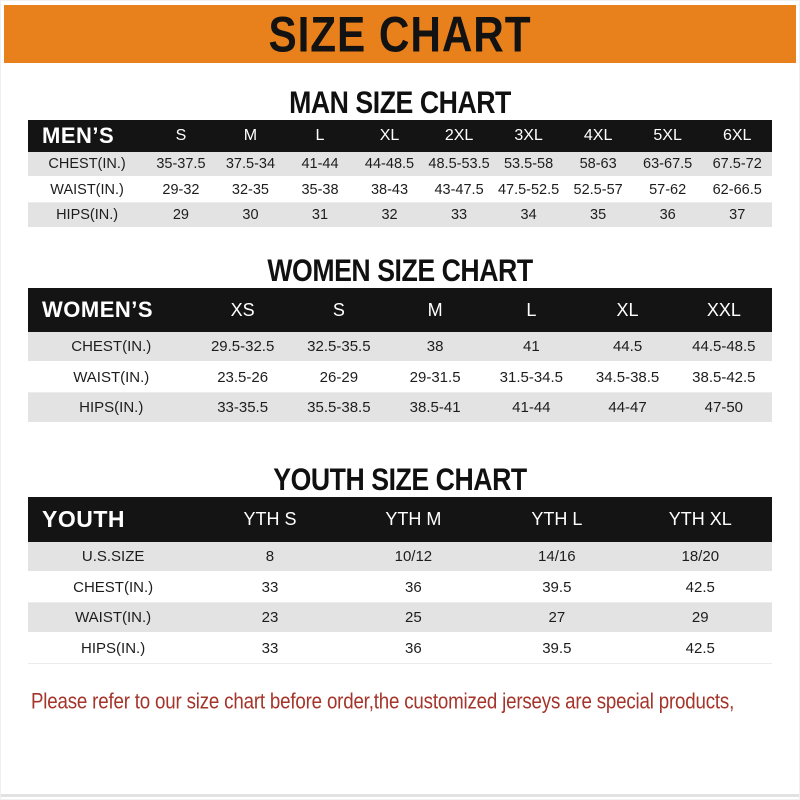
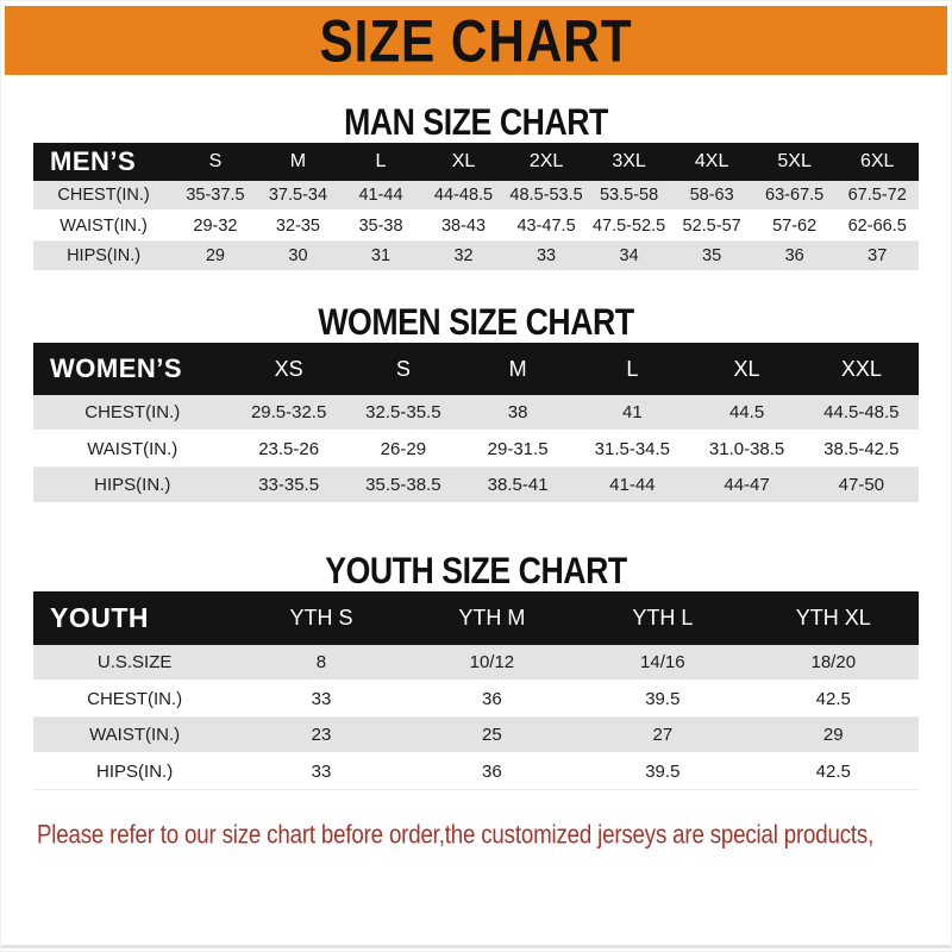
  SIZE CHART
  MAN SIZE CHART
  MEN’S	S	M	L	XL	2XL	3XL	4XL	5XL	6XL
  CHEST(IN.)	35-37.5	37.5-34	41-44	44-48.5	48.5-53.5	53.5-58	58-63	63-67.5	67.5-72
  WAIST(IN.)	29-32	32-35	35-38	38-43	43-47.5	47.5-52.5	52.5-57	57-62	62-66.5
  HIPS(IN.)	29	30	31	32	33	34	35	36	37
  WOMEN SIZE CHART
  WOMEN’S	XS	S	M	L	XL	XXL
  CHEST(IN.)	29.5-32.5	32.5-35.5	38	41	44.5	44.5-48.5
- WAIST(IN.)	23.5-26	26-29	29-31.5	31.5-34.5	34.5-38.5	38.5-42.5
+ WAIST(IN.)	23.5-26	26-29	29-31.5	31.5-34.5	31.0-38.5	38.5-42.5
  HIPS(IN.)	33-35.5	35.5-38.5	38.5-41	41-44	44-47	47-50
  YOUTH SIZE CHART
  YOUTH	YTH S	YTH M	YTH L	YTH XL
  U.S.SIZE	8	10/12	14/16	18/20
  CHEST(IN.)	33	36	39.5	42.5
  WAIST(IN.)	23	25	27	29
  HIPS(IN.)	33	36	39.5	42.5
  Please refer to our size chart before order,the customized jerseys are special products,
